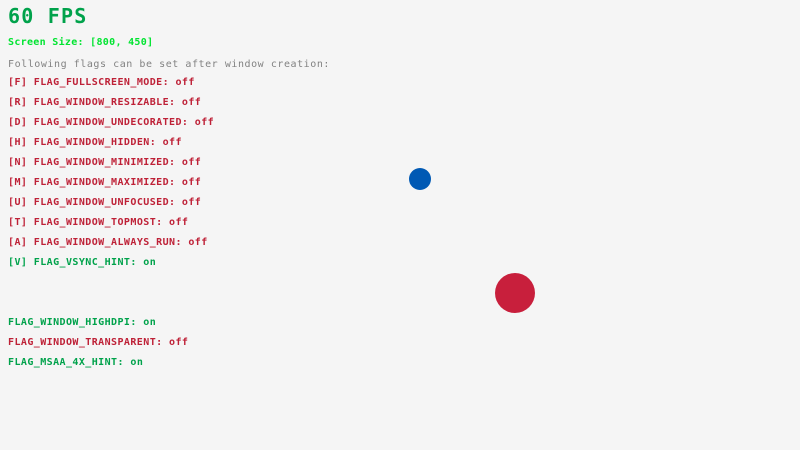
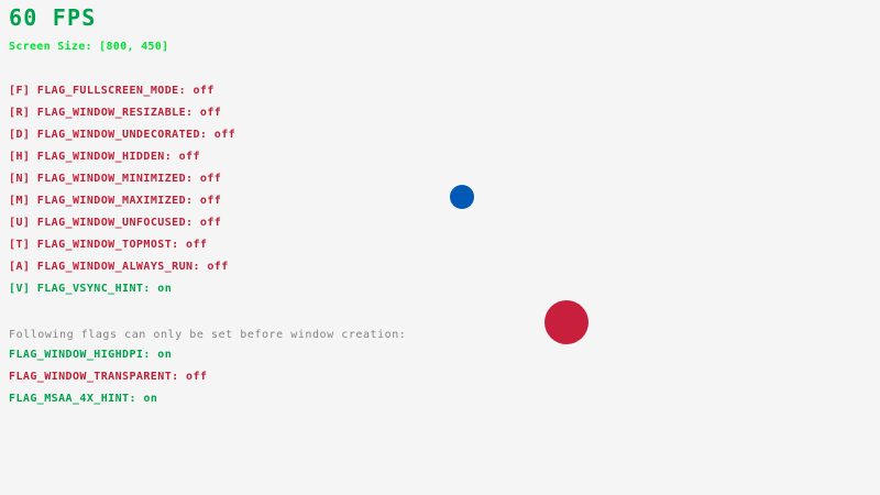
  60 FPS
  Screen Size: [800, 450]
- Following flags can be set after window creation:
  [F] FLAG_FULLSCREEN_MODE: off
  [R] FLAG_WINDOW_RESIZABLE: off
  [D] FLAG_WINDOW_UNDECORATED: off
  [H] FLAG_WINDOW_HIDDEN: off
  [N] FLAG_WINDOW_MINIMIZED: off
  [M] FLAG_WINDOW_MAXIMIZED: off
  [U] FLAG_WINDOW_UNFOCUSED: off
  [T] FLAG_WINDOW_TOPMOST: off
  [A] FLAG_WINDOW_ALWAYS_RUN: off
  [V] FLAG_VSYNC_HINT: on
+ Following flags can only be set before window creation:
  FLAG_WINDOW_HIGHDPI: on
  FLAG_WINDOW_TRANSPARENT: off
  FLAG_MSAA_4X_HINT: on
